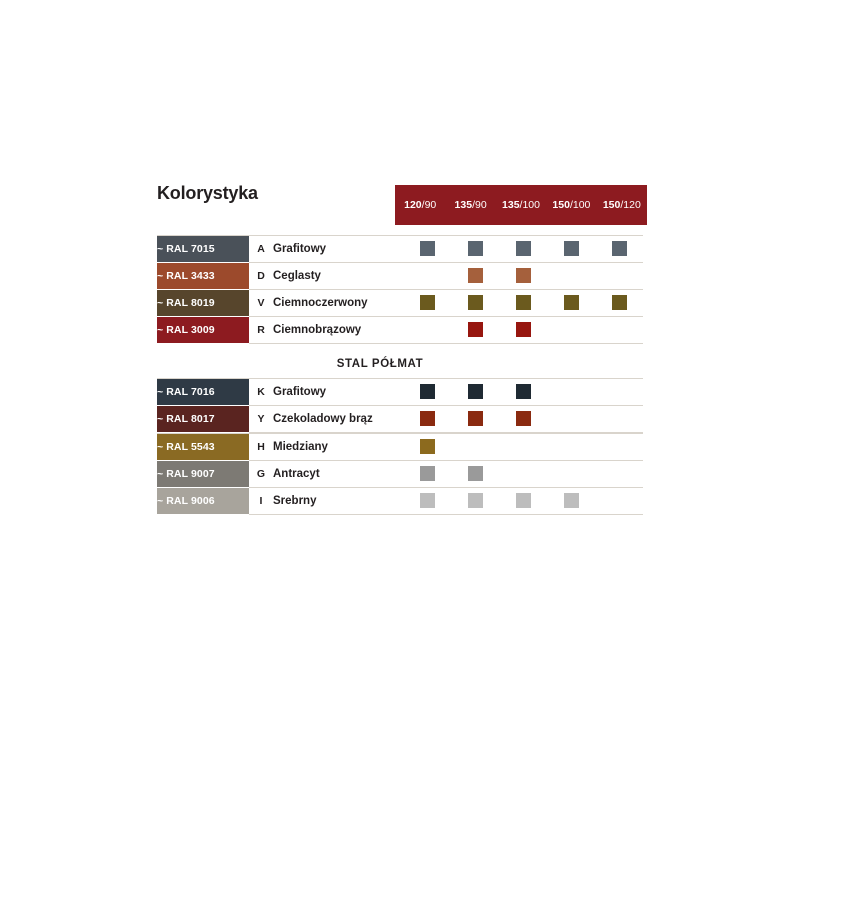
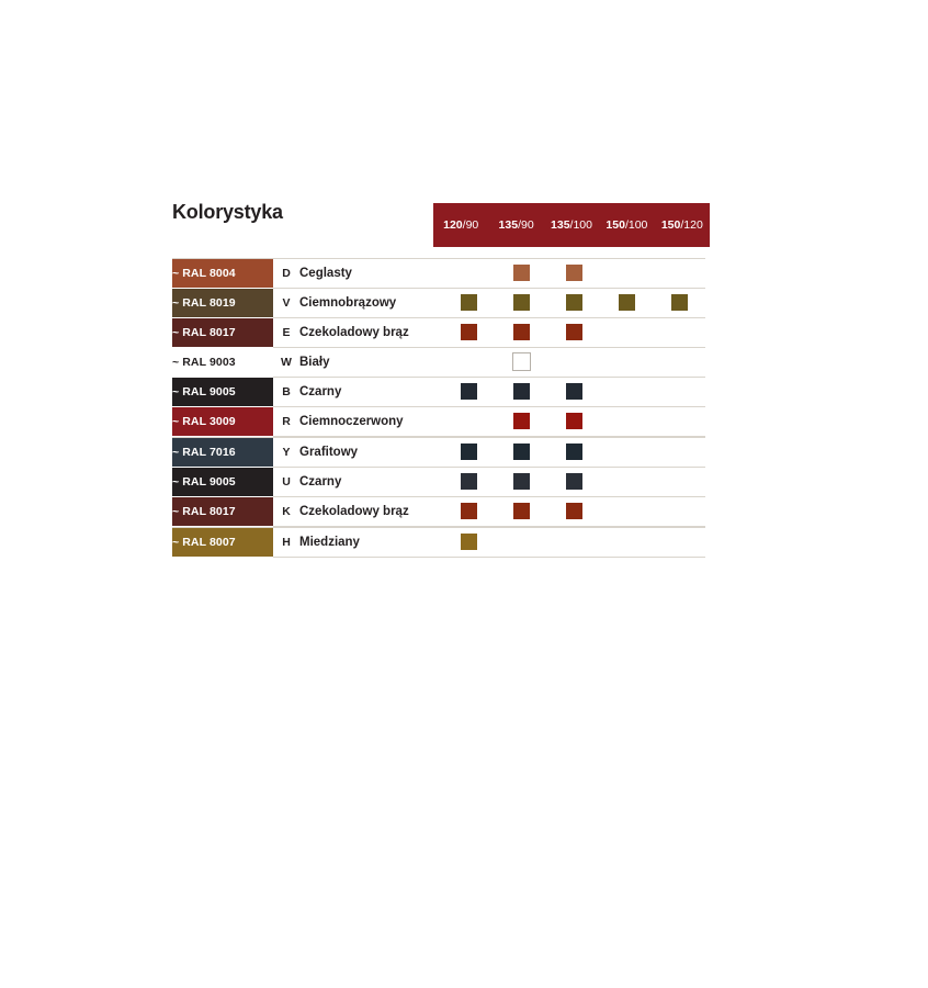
  Kolorystyka
  120/90
  135/90
  135/100
  150/100
  150/120
- ~ RAL 7015	A	Grafitowy
- ~ RAL 3433	D	Ceglasty
+ ~ RAL 8004	D	Ceglasty
- ~ RAL 8019	V	Ciemnoczerwony
+ ~ RAL 8019	V	Ciemnobrązowy
+ ~ RAL 8017	E	Czekoladowy brąz
+ ~ RAL 9003	W	Biały
+ ~ RAL 9005	B	Czarny
- ~ RAL 3009	R	Ciemnobrązowy
+ ~ RAL 3009	R	Ciemnoczerwony
- STAL PÓŁMAT
- ~ RAL 7016	K	Grafitowy
+ ~ RAL 7016	Y	Grafitowy
+ ~ RAL 9005	U	Czarny
- ~ RAL 8017	Y	Czekoladowy brąz
+ ~ RAL 8017	K	Czekoladowy brąz
- ~ RAL 5543	H	Miedziany
+ ~ RAL 8007	H	Miedziany
- ~ RAL 9007	G	Antracyt
- ~ RAL 9006	I	Srebrny
